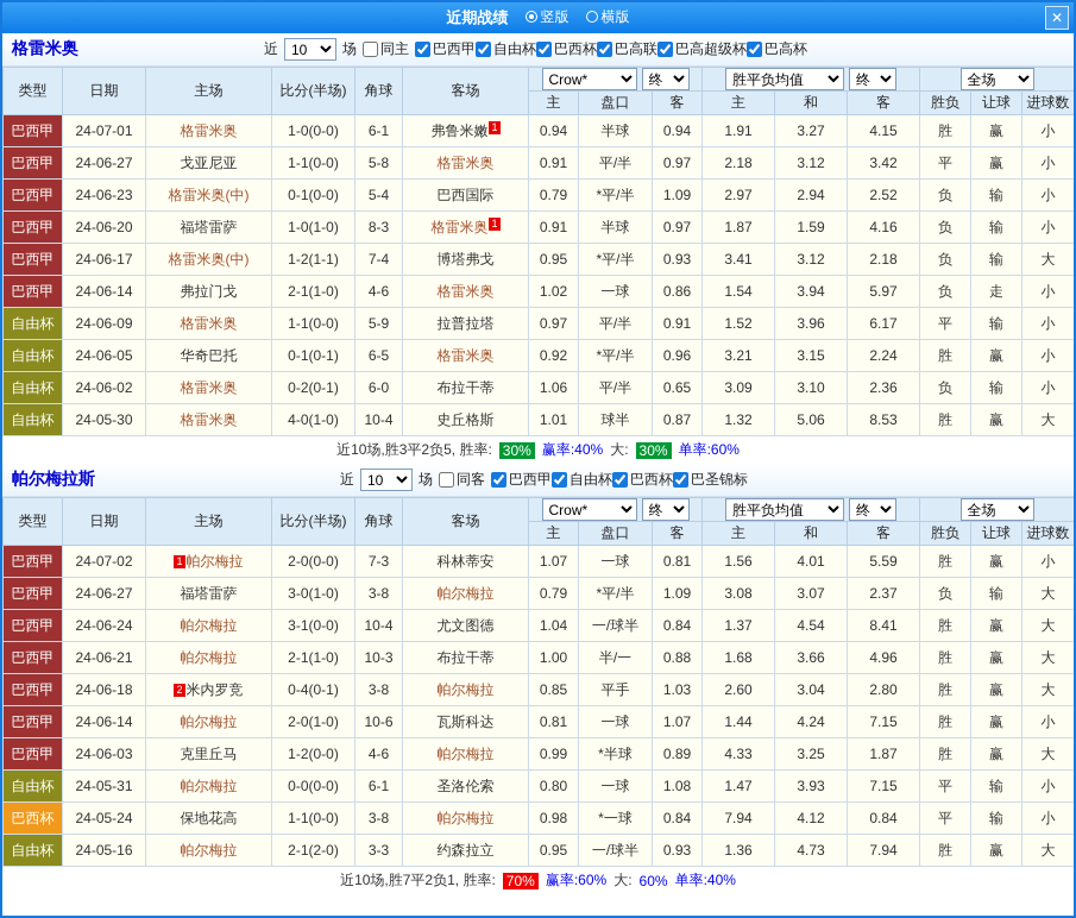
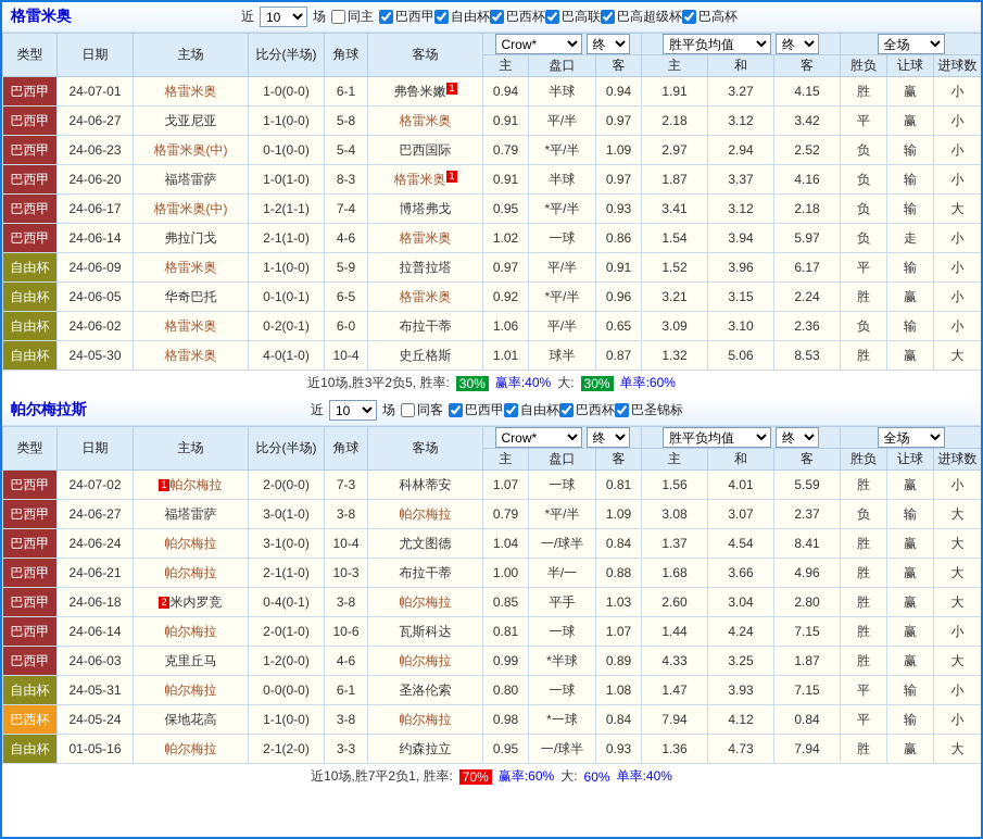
- 近期战绩
- 竖版
- 横版
- ✕
  格雷米奥
  近
  10
  场
  同主
  巴西甲
  自由杯
  巴西杯
  巴高联
  巴高超级杯
  巴高杯
  类型	日期	主场	比分(半场)	角球	客场	Crow* 终	胜平负均值 终	全场
  主	盘口	客	主	和	客	胜负	让球	进球数
  巴西甲	24-07-01	格雷米奥	1-0(0-0)	6-1	弗鲁米嫩 1	0.94	半球	0.94	1.91	3.27	4.15	胜	赢	小
  巴西甲	24-06-27	戈亚尼亚	1-1(0-0)	5-8	格雷米奥	0.91	平/半	0.97	2.18	3.12	3.42	平	赢	小
  巴西甲	24-06-23	格雷米奥(中)	0-1(0-0)	5-4	巴西国际	0.79	*平/半	1.09	2.97	2.94	2.52	负	输	小
- 巴西甲	24-06-20	福塔雷萨	1-0(1-0)	8-3	格雷米奥 1	0.91	半球	0.97	1.87	1.59	4.16	负	输	小
+ 巴西甲	24-06-20	福塔雷萨	1-0(1-0)	8-3	格雷米奥 1	0.91	半球	0.97	1.87	3.37	4.16	负	输	小
  巴西甲	24-06-17	格雷米奥(中)	1-2(1-1)	7-4	博塔弗戈	0.95	*平/半	0.93	3.41	3.12	2.18	负	输	大
  巴西甲	24-06-14	弗拉门戈	2-1(1-0)	4-6	格雷米奥	1.02	一球	0.86	1.54	3.94	5.97	负	走	小
  自由杯	24-06-09	格雷米奥	1-1(0-0)	5-9	拉普拉塔	0.97	平/半	0.91	1.52	3.96	6.17	平	输	小
  自由杯	24-06-05	华奇巴托	0-1(0-1)	6-5	格雷米奥	0.92	*平/半	0.96	3.21	3.15	2.24	胜	赢	小
  自由杯	24-06-02	格雷米奥	0-2(0-1)	6-0	布拉干蒂	1.06	平/半	0.65	3.09	3.10	2.36	负	输	小
  自由杯	24-05-30	格雷米奥	4-0(1-0)	10-4	史丘格斯	1.01	球半	0.87	1.32	5.06	8.53	胜	赢	大
  近10场,胜3平2负5, 胜率:
  30%
  赢率:40%
  大:
  30%
  单率:60%
  帕尔梅拉斯
  近
  10
  场
  同客
  巴西甲
  自由杯
  巴西杯
  巴圣锦标
  类型	日期	主场	比分(半场)	角球	客场	Crow* 终	胜平负均值 终	全场
  主	盘口	客	主	和	客	胜负	让球	进球数
  巴西甲	24-07-02	1 帕尔梅拉	2-0(0-0)	7-3	科林蒂安	1.07	一球	0.81	1.56	4.01	5.59	胜	赢	小
  巴西甲	24-06-27	福塔雷萨	3-0(1-0)	3-8	帕尔梅拉	0.79	*平/半	1.09	3.08	3.07	2.37	负	输	大
  巴西甲	24-06-24	帕尔梅拉	3-1(0-0)	10-4	尤文图德	1.04	一/球半	0.84	1.37	4.54	8.41	胜	赢	大
  巴西甲	24-06-21	帕尔梅拉	2-1(1-0)	10-3	布拉干蒂	1.00	半/一	0.88	1.68	3.66	4.96	胜	赢	大
  巴西甲	24-06-18	2 米内罗竞	0-4(0-1)	3-8	帕尔梅拉	0.85	平手	1.03	2.60	3.04	2.80	胜	赢	大
  巴西甲	24-06-14	帕尔梅拉	2-0(1-0)	10-6	瓦斯科达	0.81	一球	1.07	1.44	4.24	7.15	胜	赢	小
  巴西甲	24-06-03	克里丘马	1-2(0-0)	4-6	帕尔梅拉	0.99	*半球	0.89	4.33	3.25	1.87	胜	赢	大
  自由杯	24-05-31	帕尔梅拉	0-0(0-0)	6-1	圣洛伦索	0.80	一球	1.08	1.47	3.93	7.15	平	输	小
  巴西杯	24-05-24	保地花高	1-1(0-0)	3-8	帕尔梅拉	0.98	*一球	0.84	7.94	4.12	0.84	平	输	小
- 自由杯	24-05-16	帕尔梅拉	2-1(2-0)	3-3	约森拉立	0.95	一/球半	0.93	1.36	4.73	7.94	胜	赢	大
+ 自由杯	01-05-16	帕尔梅拉	2-1(2-0)	3-3	约森拉立	0.95	一/球半	0.93	1.36	4.73	7.94	胜	赢	大
  近10场,胜7平2负1, 胜率:
  70%
  赢率:60%
  大:
  60%
  单率:40%
